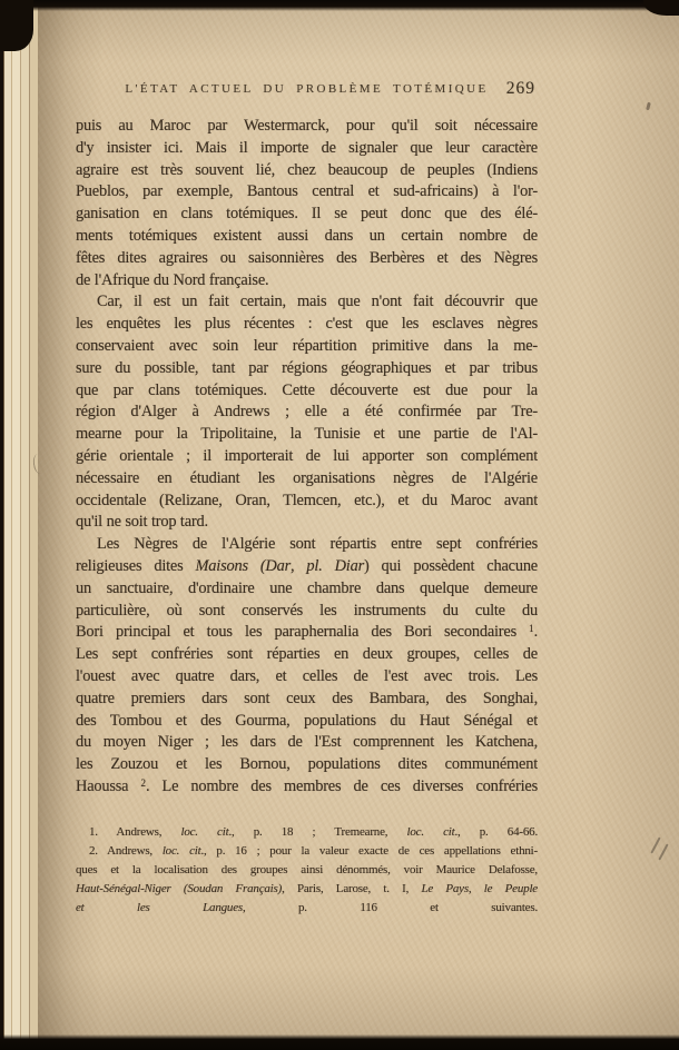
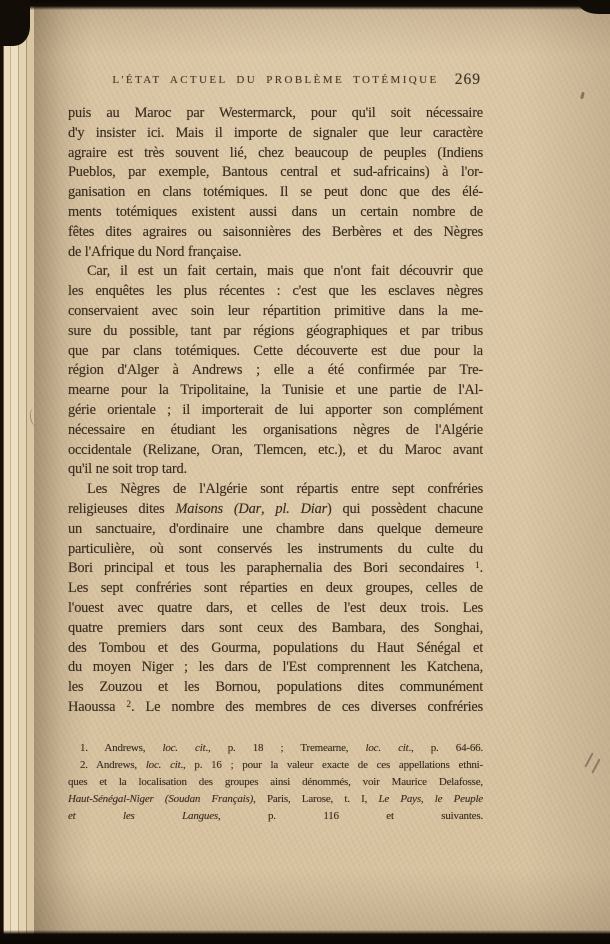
  L'ÉTAT ACTUEL DU PROBLÈME TOTÉMIQUE
  269
  puis au Maroc par Westermarck, pour qu'il soit nécessaire
  d'y insister ici. Mais il importe de signaler que leur caractère
  agraire est très souvent lié, chez beaucoup de peuples (Indiens
  Pueblos, par exemple, Bantous central et sud-africains) à l'or-
  ganisation en clans totémiques. Il se peut donc que des élé-
  ments totémiques existent aussi dans un certain nombre de
  fêtes dites agraires ou saisonnières des Berbères et des Nègres
  de l'Afrique du Nord française.
  Car, il est un fait certain, mais que n'ont fait découvrir que
  les enquêtes les plus récentes : c'est que les esclaves nègres
  conservaient avec soin leur répartition primitive dans la me-
  sure du possible, tant par régions géographiques et par tribus
  que par clans totémiques. Cette découverte est due pour la
  région d'Alger à Andrews ; elle a été confirmée par Tre-
  mearne pour la Tripolitaine, la Tunisie et une partie de l'Al-
  gérie orientale ; il importerait de lui apporter son complément
  nécessaire en étudiant les organisations nègres de l'Algérie
  occidentale (Relizane, Oran, Tlemcen, etc.), et du Maroc avant
  qu'il ne soit trop tard.
  Les Nègres de l'Algérie sont répartis entre sept confréries
  religieuses dites Maisons (Dar, pl. Diar) qui possèdent chacune
  un sanctuaire, d'ordinaire une chambre dans quelque demeure
  particulière, où sont conservés les instruments du culte du
  Bori principal et tous les paraphernalia des Bori secondaires 1.
  Les sept confréries sont réparties en deux groupes, celles de
- l'ouest avec quatre dars, et celles de l'est avec trois. Les
+ l'ouest avec quatre dars, et celles de l'est deux trois. Les
  quatre premiers dars sont ceux des Bambara, des Songhai,
  des Tombou et des Gourma, populations du Haut Sénégal et
  du moyen Niger ; les dars de l'Est comprennent les Katchena,
  les Zouzou et les Bornou, populations dites communément
  Haoussa 2. Le nombre des membres de ces diverses confréries
  1. Andrews, loc. cit., p. 18 ; Tremearne, loc. cit., p. 64-66.
  2. Andrews, loc. cit., p. 16 ; pour la valeur exacte de ces appellations ethni-
  ques et la localisation des groupes ainsi dénommés, voir Maurice Delafosse,
  Haut-Sénégal-Niger (Soudan Français), Paris, Larose, t. I, Le Pays, le Peuple
  et les Langues, p. 116 et suivantes.
